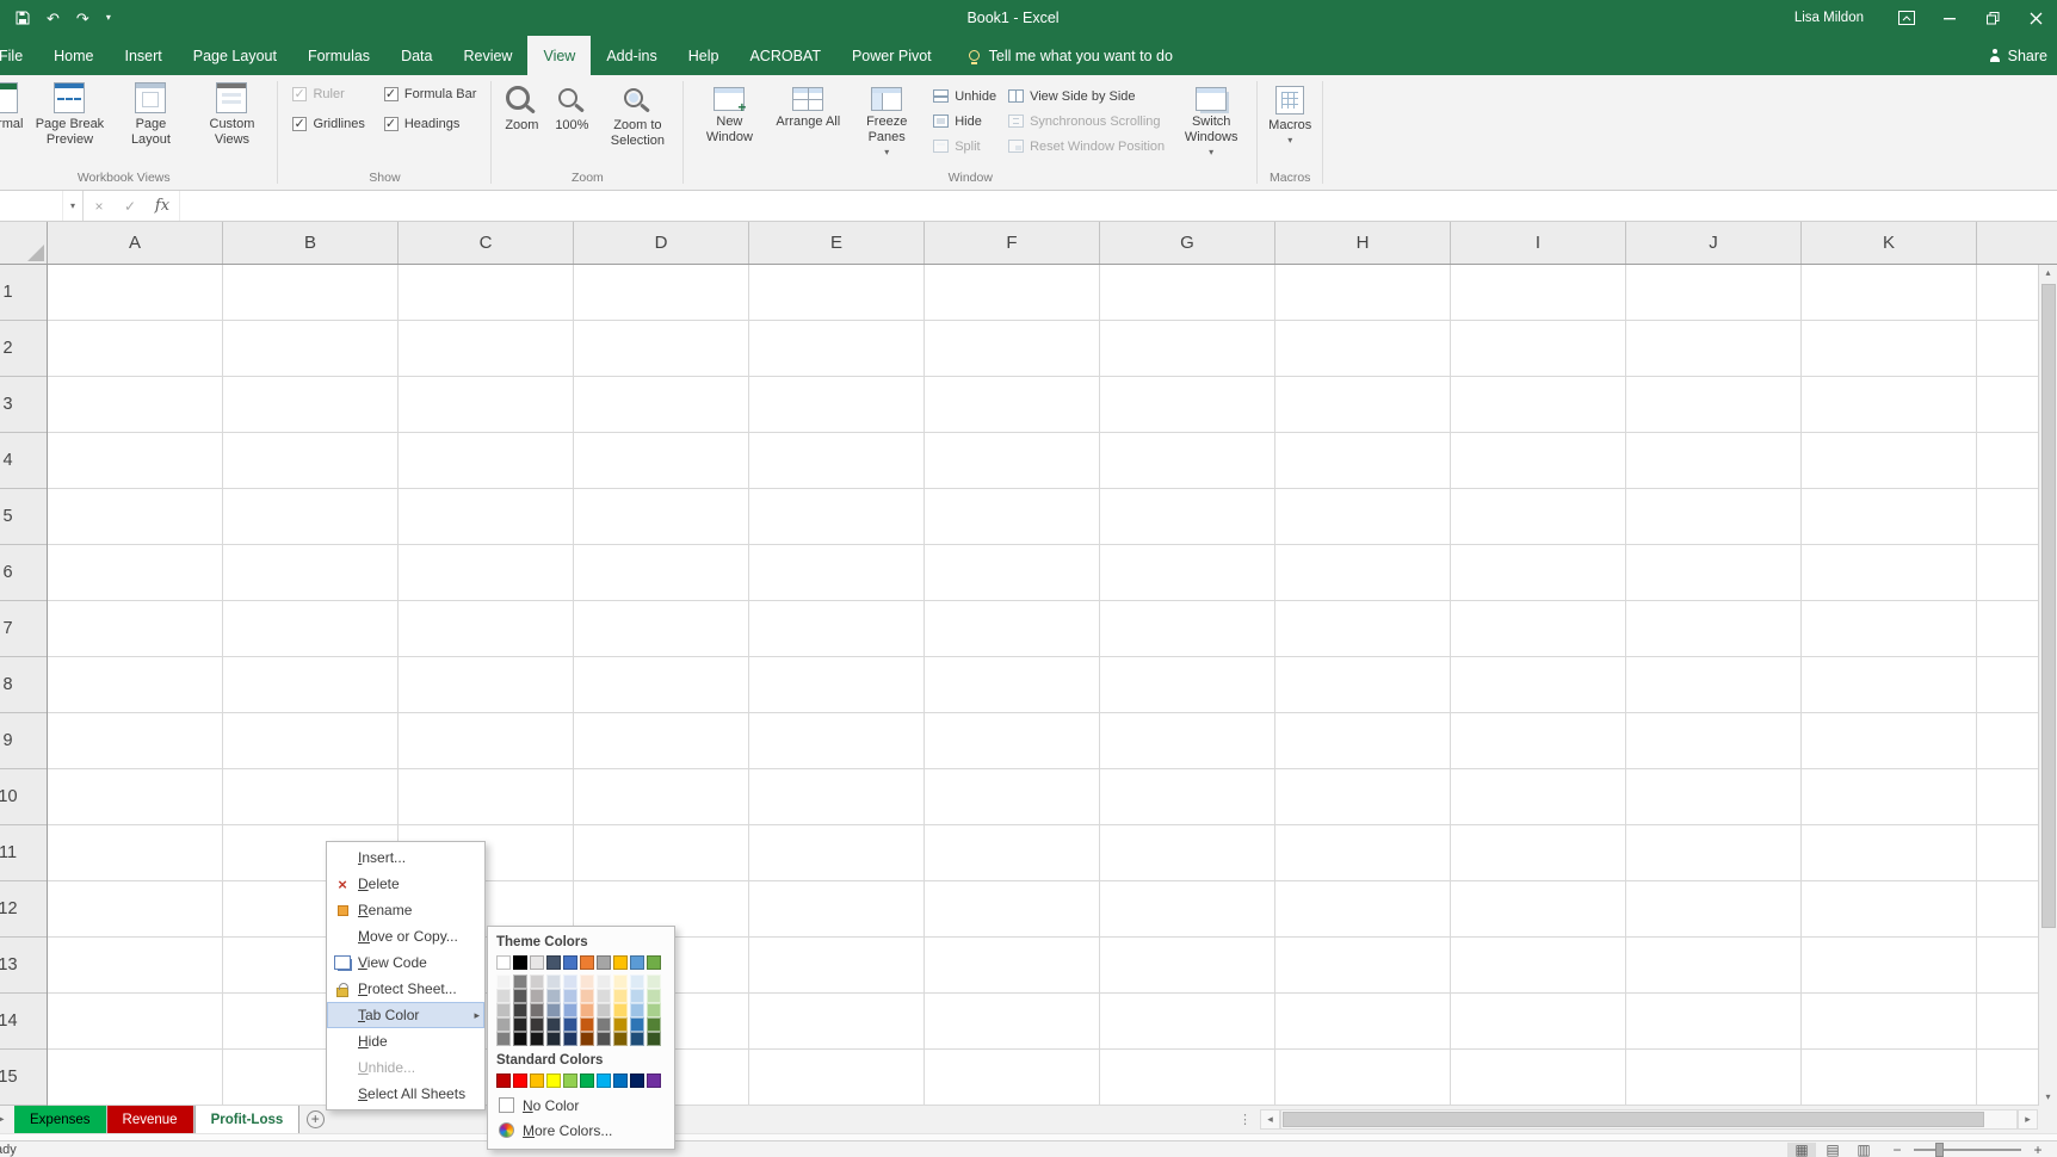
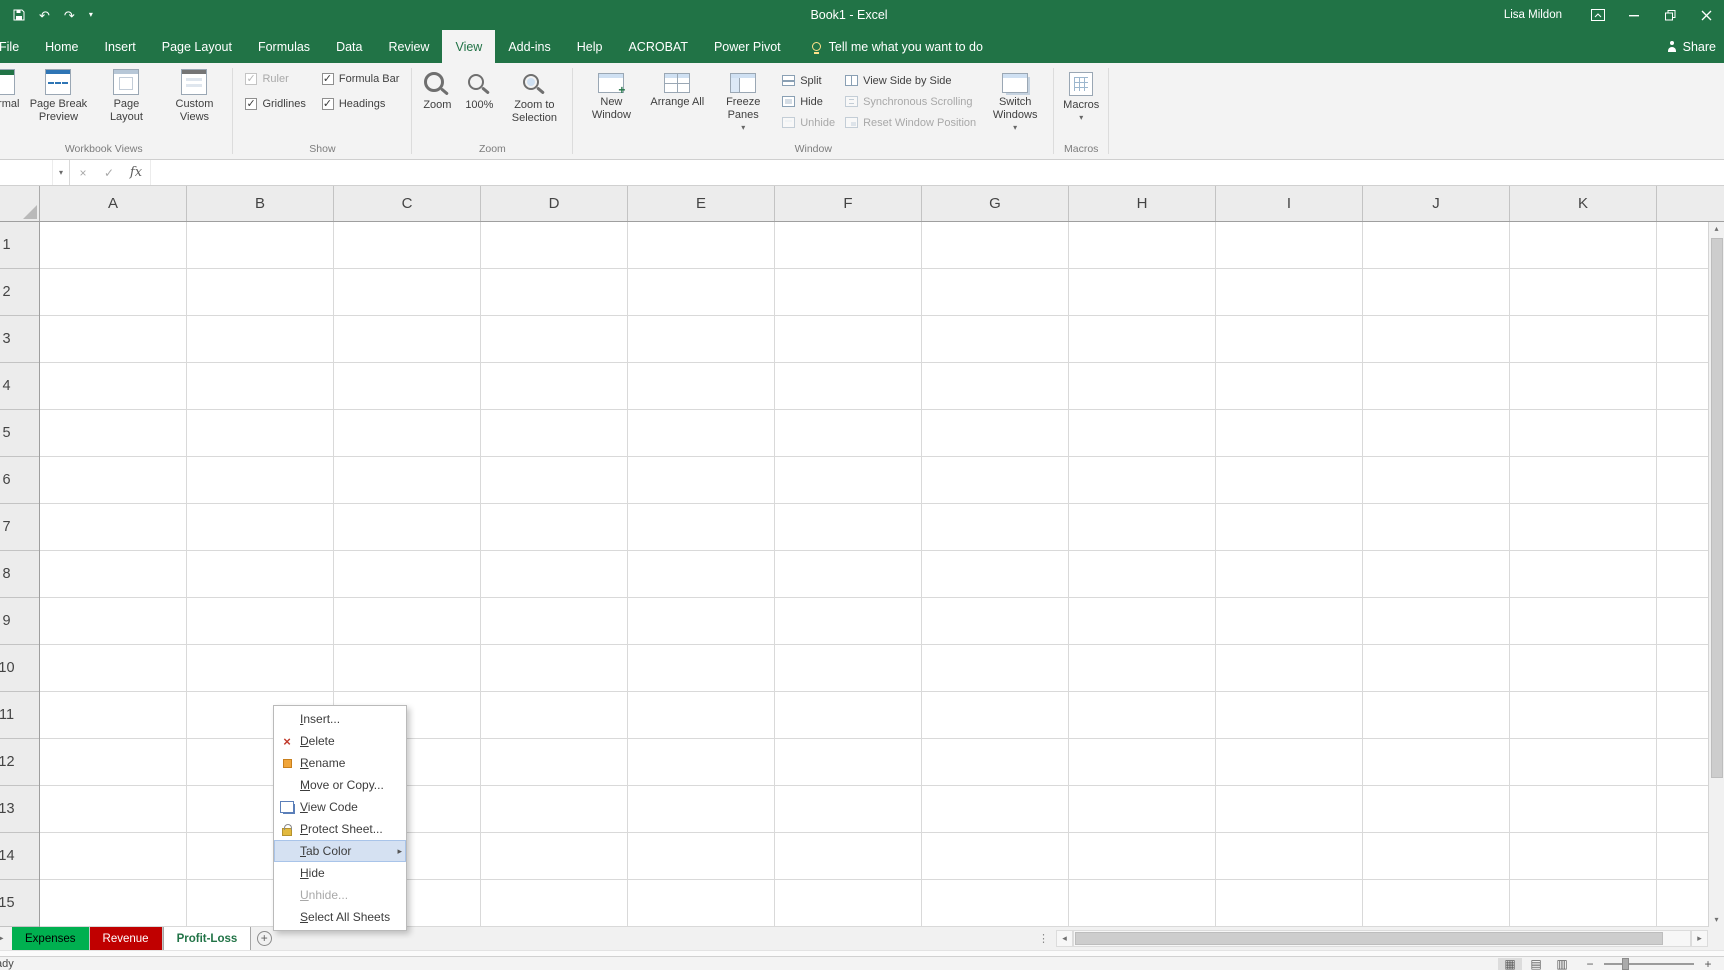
  ↶
  ↷
  ▾
  Book1 - Excel
  Lisa Mildon
  File
  Home
  Insert
  Page Layout
  Formulas
  Data
  Review
  View
  Add-ins
  Help
  ACROBAT
  Power Pivot
  Tell me what you want to do
  Share
  Page Break Preview
  Page Layout
  Custom Views
  Workbook Views
  Ruler
  Gridlines
  Formula Bar
  Headings
  Show
  Zoom
  100%
  Zoom to Selection
  Zoom
  New Window
  Arrange All
  Freeze Panes
  ▾
- Unhide
+ Split
  Hide
- Split
+ Unhide
  View Side by Side
  Synchronous Scrolling
  Reset Window Position
  Switch Windows
  ▾
  Window
  Macros
  ▾
  Macros
  ▾
  ×
  ✓
  fx
  A
  B
  C
  D
  E
  F
  G
  H
  I
  J
  K
  1
  2
  3
  4
  5
  6
  7
  8
  9
  10
  11
  12
  13
  14
  15
  ▴
  ▾
  ▸
  Expenses
  Revenue
  Profit-Loss
  +
  ⋮
  ◂
  ▸
  ▦
  ▤
  ▥
  −
  +
  Insert...
  ×
  Delete
  Rename
  Move or Copy...
  View Code
  Protect Sheet...
  Tab Color
  ▸
  Hide
  Unhide...
  Select All Sheets
- Theme Colors
- Standard Colors
- No Color
- More Colors...
